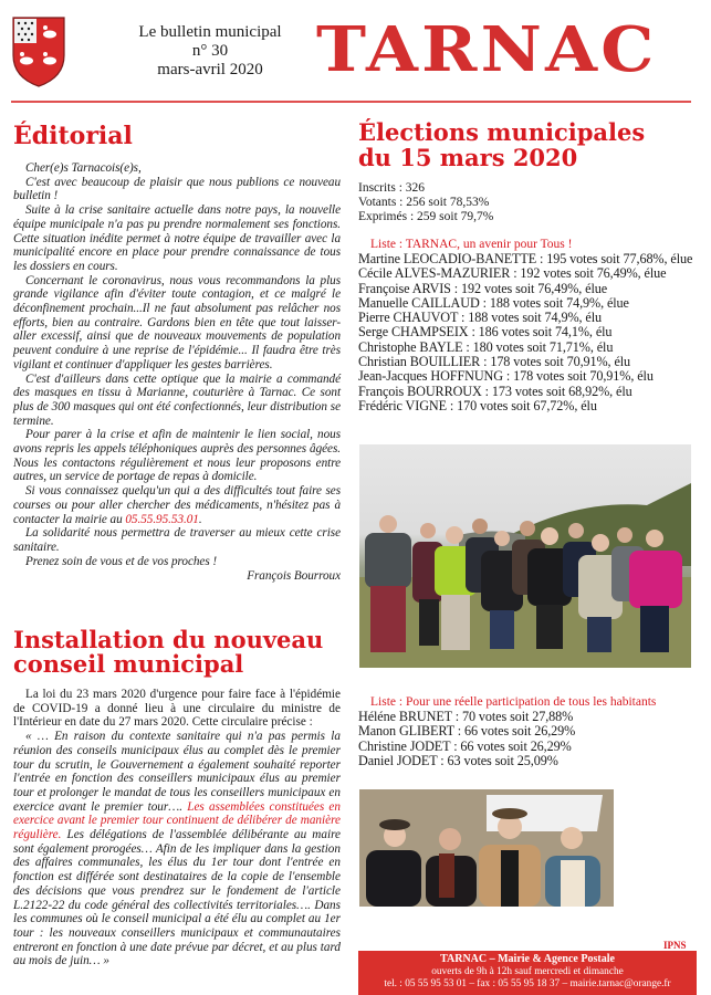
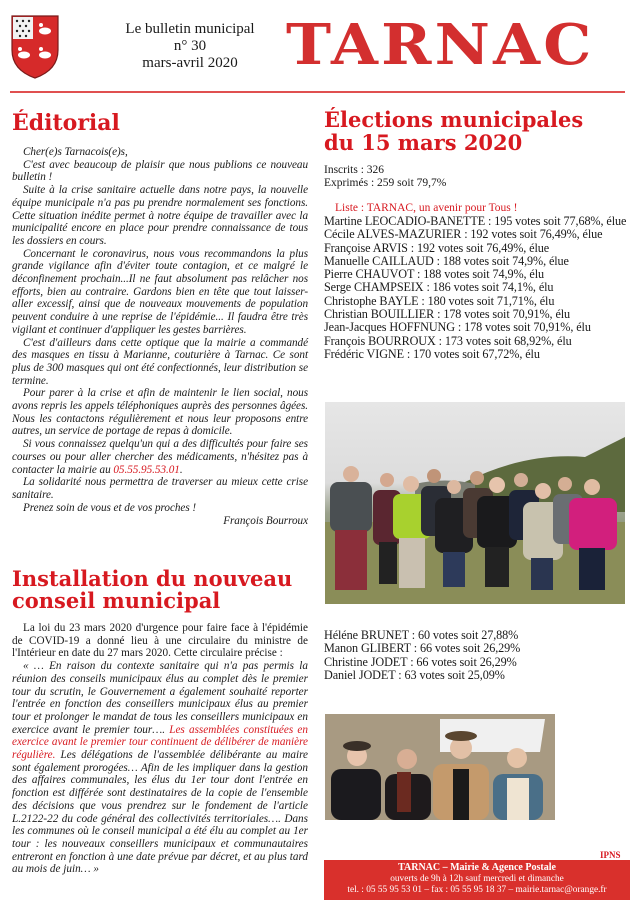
  Le bulletin municipal
  n° 30
  mars-avril 2020
  TARNAC
  Éditorial
  Cher(e)s Tarnacois(e)s,
  C'est avec beaucoup de plaisir que nous publions ce nouveau bulletin !
  Suite à la crise sanitaire actuelle dans notre pays, la nouvelle équipe municipale n'a pas pu prendre normalement ses fonctions. Cette situation inédite permet à notre équipe de travailler avec la municipalité encore en place pour prendre connaissance de tous les dossiers en cours.
  Concernant le coronavirus, nous vous recommandons la plus grande vigilance afin d'éviter toute contagion, et ce malgré le déconfinement prochain...Il ne faut absolument pas relâcher nos efforts, bien au contraire. Gardons bien en tête que tout laisser-aller excessif, ainsi que de nouveaux mouvements de population peuvent conduire à une reprise de l'épidémie... Il faudra être très vigilant et continuer d'appliquer les gestes barrières.
  C'est d'ailleurs dans cette optique que la mairie a commandé des masques en tissu à Marianne, couturière à Tarnac. Ce sont plus de 300 masques qui ont été confectionnés, leur distribution se termine.
  Pour parer à la crise et afin de maintenir le lien social, nous avons repris les appels téléphoniques auprès des personnes âgées. Nous les contactons régulièrement et nous leur proposons entre autres, un service de portage de repas à domicile.
- Si vous connaissez quelqu'un qui a des difficultés tout faire ses courses ou pour aller chercher des médicaments, n'hésitez pas à contacter la mairie au 05.55.95.53.01.
+ Si vous connaissez quelqu'un qui a des difficultés pour faire ses courses ou pour aller chercher des médicaments, n'hésitez pas à contacter la mairie au 05.55.95.53.01.
  La solidarité nous permettra de traverser au mieux cette crise sanitaire.
  Prenez soin de vous et de vos proches !
  François Bourroux
  Installation du nouveau conseil municipal
  La loi du 23 mars 2020 d'urgence pour faire face à l'épidémie de COVID-19 a donné lieu à une circulaire du ministre de l'Intérieur en date du 27 mars 2020. Cette circulaire précise :
  « … En raison du contexte sanitaire qui n'a pas permis la réunion des conseils municipaux élus au complet dès le premier tour du scrutin, le Gouvernement a également souhaité reporter l'entrée en fonction des conseillers municipaux élus au premier tour et prolonger le mandat de tous les conseillers municipaux en exercice avant le premier tour…. Les assemblées constituées en exercice avant le premier tour continuent de délibérer de manière régulière. Les délégations de l'assemblée délibérante au maire sont également prorogées… Afin de les impliquer dans la gestion des affaires communales, les élus du 1er tour dont l'entrée en fonction est différée sont destinataires de la copie de l'ensemble des décisions que vous prendrez sur le fondement de l'article L.2122-22 du code général des collectivités territoriales…. Dans les communes où le conseil municipal a été élu au complet au 1er tour : les nouveaux conseillers municipaux et communautaires entreront en fonction à une date prévue par décret, et au plus tard au mois de juin… »
  Élections municipales
  du 15 mars 2020
  Inscrits : 326
- Votants : 256 soit 78,53%
  Exprimés : 259 soit 79,7%
  Liste : TARNAC, un avenir pour Tous !
  Martine LEOCADIO-BANETTE : 195 votes soit 77,68%, élue
  Cécile ALVES-MAZURIER : 192 votes soit 76,49%, élue
  Françoise ARVIS : 192 votes soit 76,49%, élue
  Manuelle CAILLAUD : 188 votes soit 74,9%, élue
  Pierre CHAUVOT : 188 votes soit 74,9%, élu
  Serge CHAMPSEIX : 186 votes soit 74,1%, élu
  Christophe BAYLE : 180 votes soit 71,71%, élu
  Christian BOUILLIER : 178 votes soit 70,91%, élu
  Jean-Jacques HOFFNUNG : 178 votes soit 70,91%, élu
  François BOURROUX : 173 votes soit 68,92%, élu
  Frédéric VIGNE : 170 votes soit 67,72%, élu
- Liste : Pour une réelle participation de tous les habitants
- Héléne BRUNET : 70 votes soit 27,88%
+ Héléne BRUNET : 60 votes soit 27,88%
  Manon GLIBERT : 66 votes soit 26,29%
  Christine JODET : 66 votes soit 26,29%
  Daniel JODET : 63 votes soit 25,09%
  IPNS
  TARNAC – Mairie & Agence Postale
  ouverts de 9h à 12h sauf mercredi et dimanche
  tel. : 05 55 95 53 01 – fax : 05 55 95 18 37 – mairie.tarnac@orange.fr
